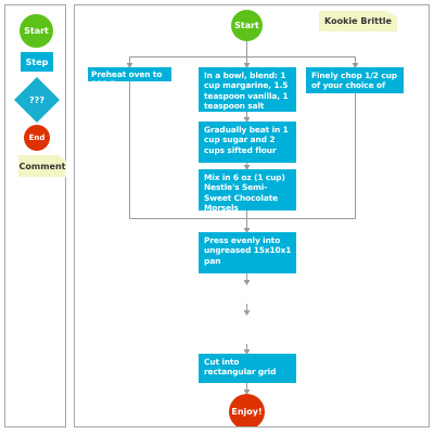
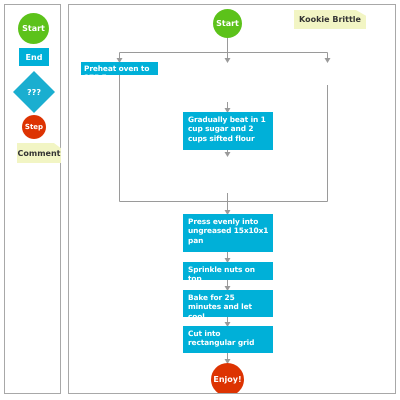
  Start
- Step
+ End
  ???
- End
+ Step
  Comment
  Kookie Brittle
  Start
  Preheat oven to 375 F
- In a bowl, blend: 1 cup margarine, 1.5 teaspoon vanilla, 1 teaspoon salt
- Finely chop 1/2 cup of your choice of nuts
  Gradually beat in 1 cup sugar and 2 cups sifted flour
- Mix in 6 oz (1 cup) Nestle's Semi-Sweet Chocolate Morsels
  Press evenly into ungreased 15x10x1 pan
+ Sprinkle nuts on top
+ Bake for 25 minutes and let cool
  Cut into rectangular grid
  Enjoy!
